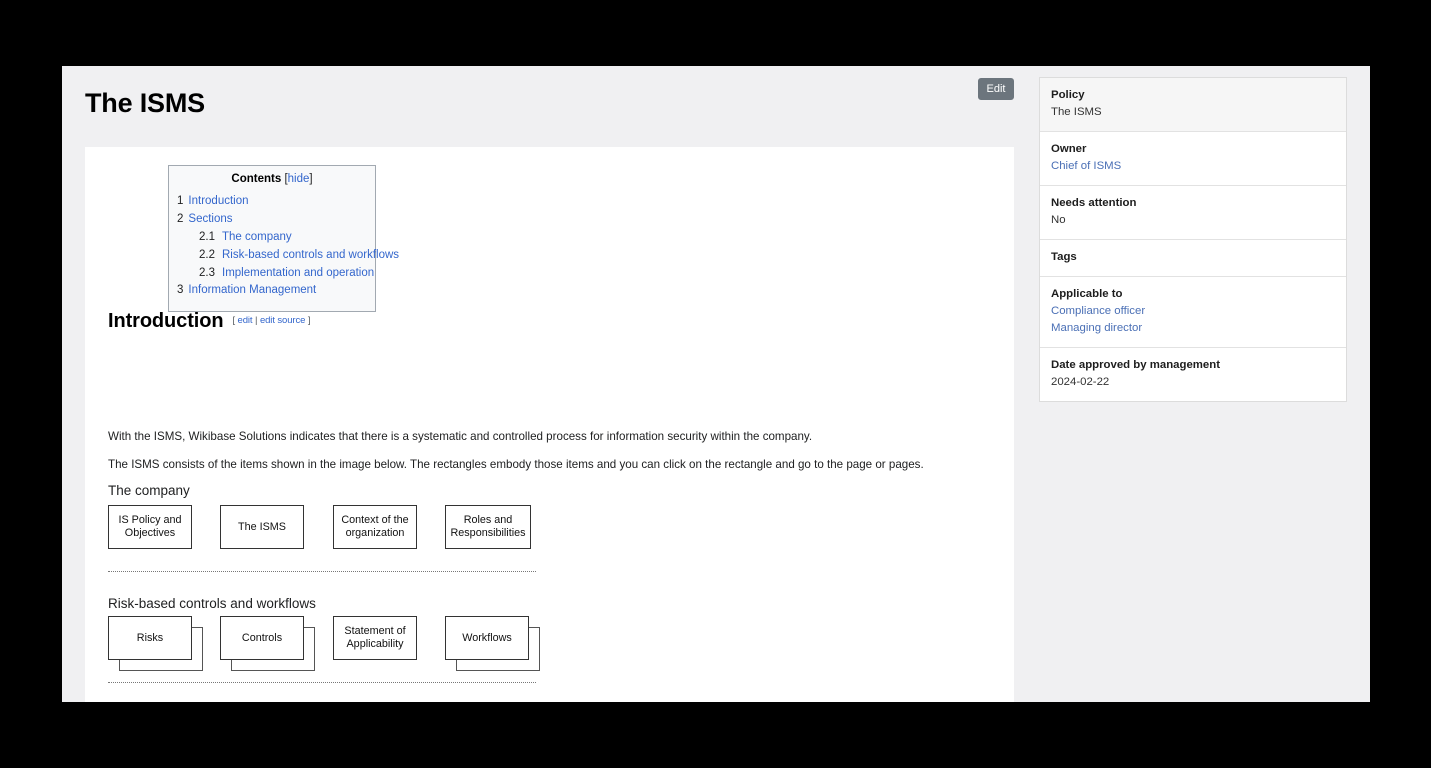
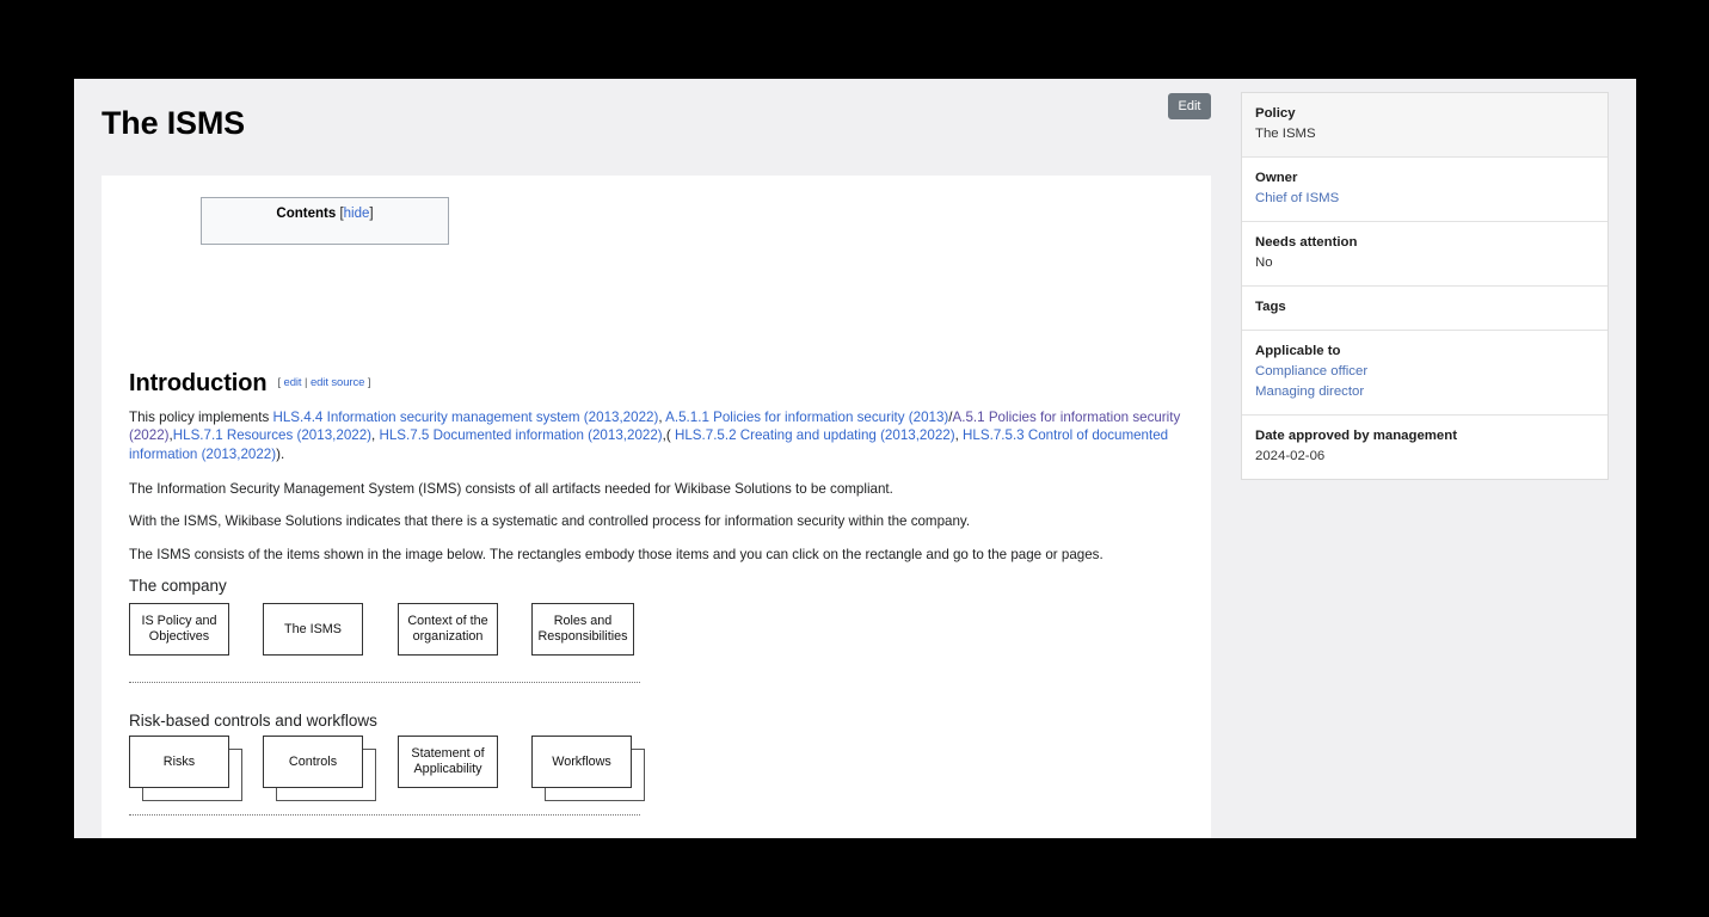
  The ISMS
  Edit
  Contents [hide]
- 1 Introduction
- 2 Sections
- 2.1 The company
- 2.2 Risk-based controls and workflows
- 2.3 Implementation and operation
- 3 Information Management
  Introduction [ edit | edit source ]
+ This policy implements HLS.4.4 Information security management system (2013,2022), A.5.1.1 Policies for information security (2013)/A.5.1 Policies for information security (2022),HLS.7.1 Resources (2013,2022), HLS.7.5 Documented information (2013,2022),( HLS.7.5.2 Creating and updating (2013,2022), HLS.7.5.3 Control of documented information (2013,2022)).
+ The Information Security Management System (ISMS) consists of all artifacts needed for Wikibase Solutions to be compliant.
  With the ISMS, Wikibase Solutions indicates that there is a systematic and controlled process for information security within the company.
  The ISMS consists of the items shown in the image below. The rectangles embody those items and you can click on the rectangle and go to the page or pages.
  The company
  IS Policy and Objectives
  The ISMS
  Context of the organization
  Roles and Responsibilities
  Risk-based controls and workflows
  Risks
  Controls
  Statement of Applicability
  Workflows
  Policy
  The ISMS
  Owner
  Chief of ISMS
  Needs attention
  No
  Tags
  Applicable to
  Compliance officer
  Managing director
  Date approved by management
- 2024-02-22
+ 2024-02-06
